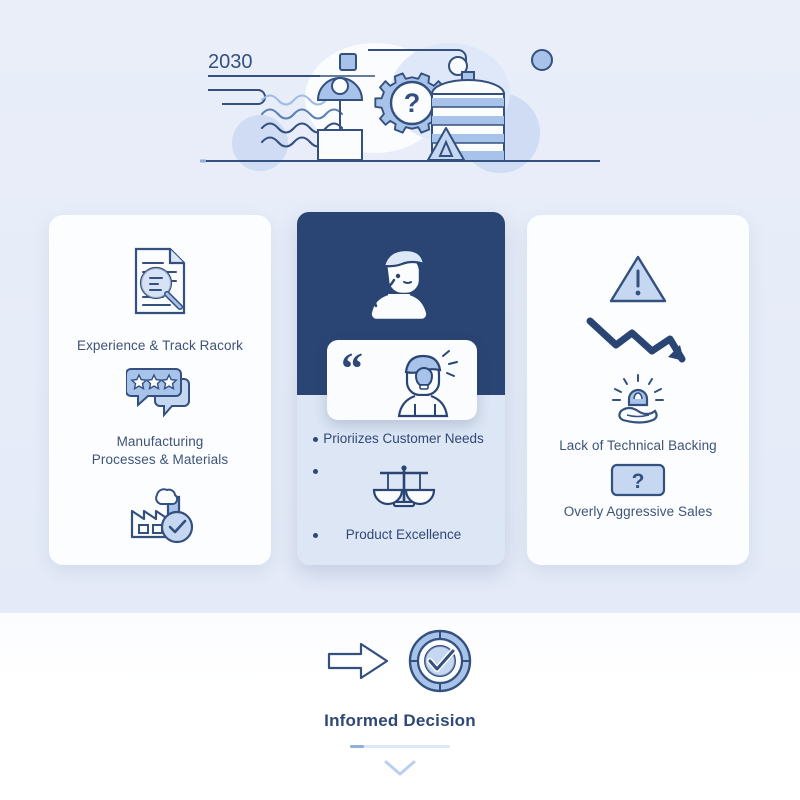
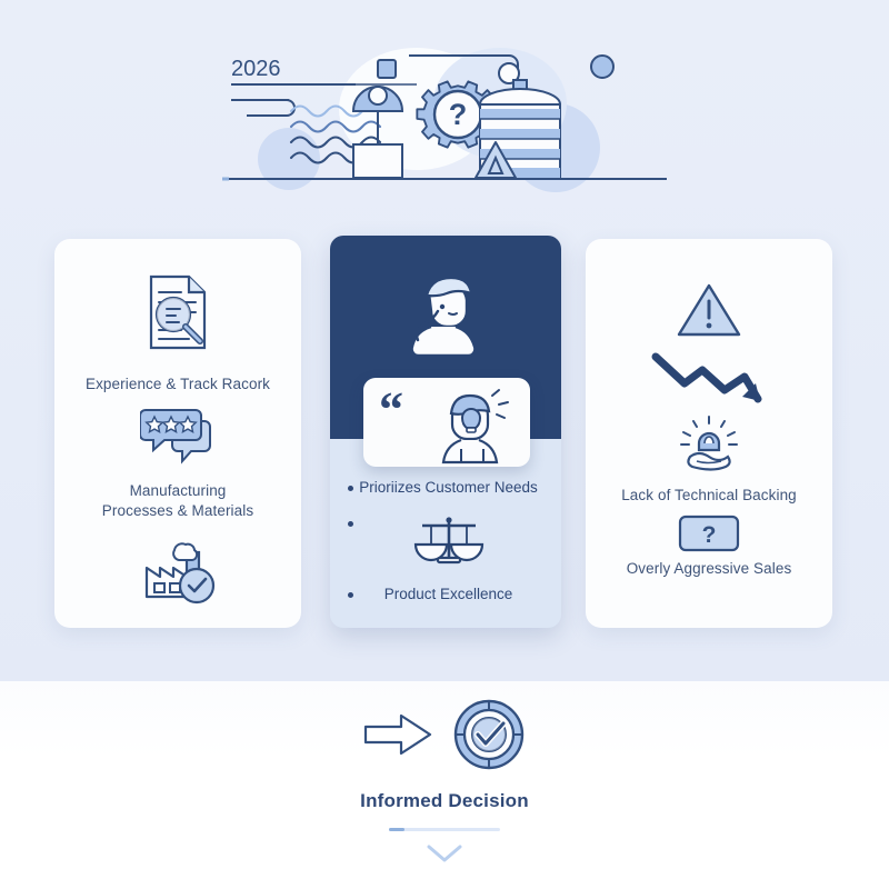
- 2030
+ 2026
  ?
  Experience & Track Racork
  Manufacturing
  Processes & Materials
  “
  Prioriizes Customer Needs
  Product Excellence
  Lack of Technical Backing
  ?
  Overly Aggressive Sales
  Informed Decision
